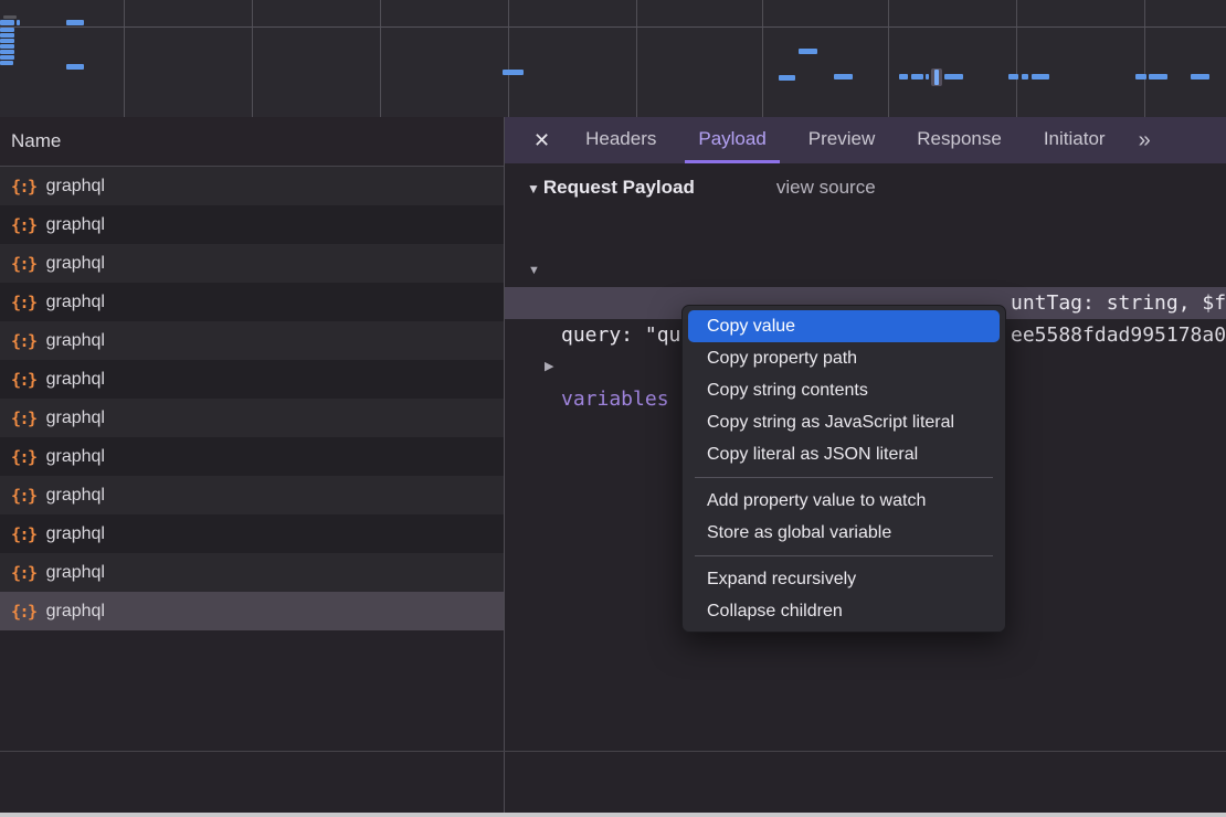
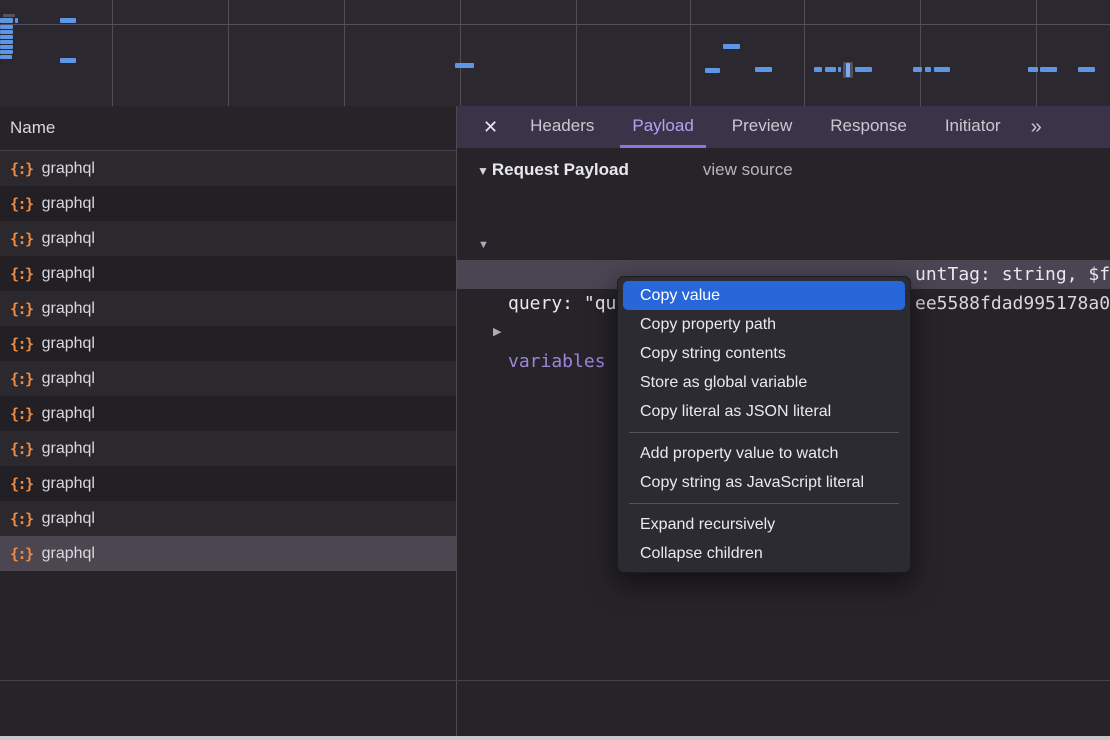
  Name
  {:}
  graphql
  {:}
  graphql
  {:}
  graphql
  {:}
  graphql
  {:}
  graphql
  {:}
  graphql
  {:}
  graphql
  {:}
  graphql
  {:}
  graphql
  {:}
  graphql
  {:}
  graphql
  {:}
  graphql
  ✕
  Headers
  Payload
  Preview
  Response
  Initiator
  »
  ▼ Request Payload view source
  ▼
  query: "qu
  untTag: string, $f
  ▶
  variables
  ee5588fdad995178a0
  Copy value
  Copy property path
  Copy string contents
- Copy string as JavaScript literal
+ Store as global variable
  Copy literal as JSON literal
  Add property value to watch
- Store as global variable
+ Copy string as JavaScript literal
  Expand recursively
  Collapse children
